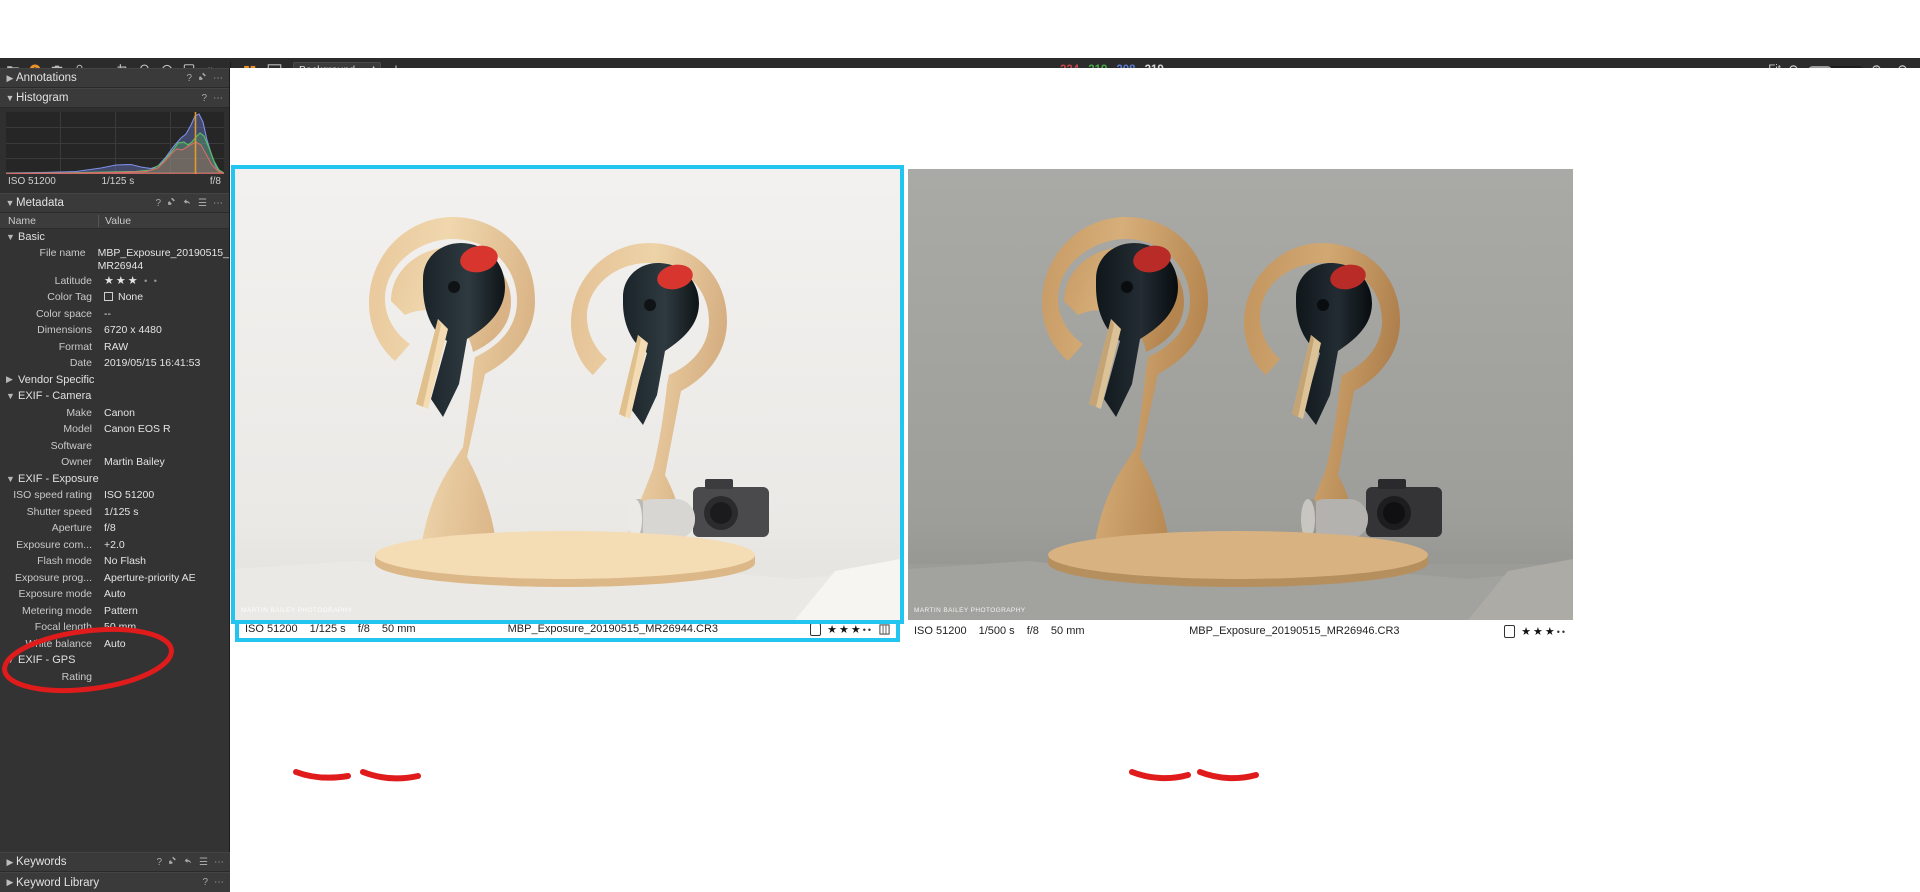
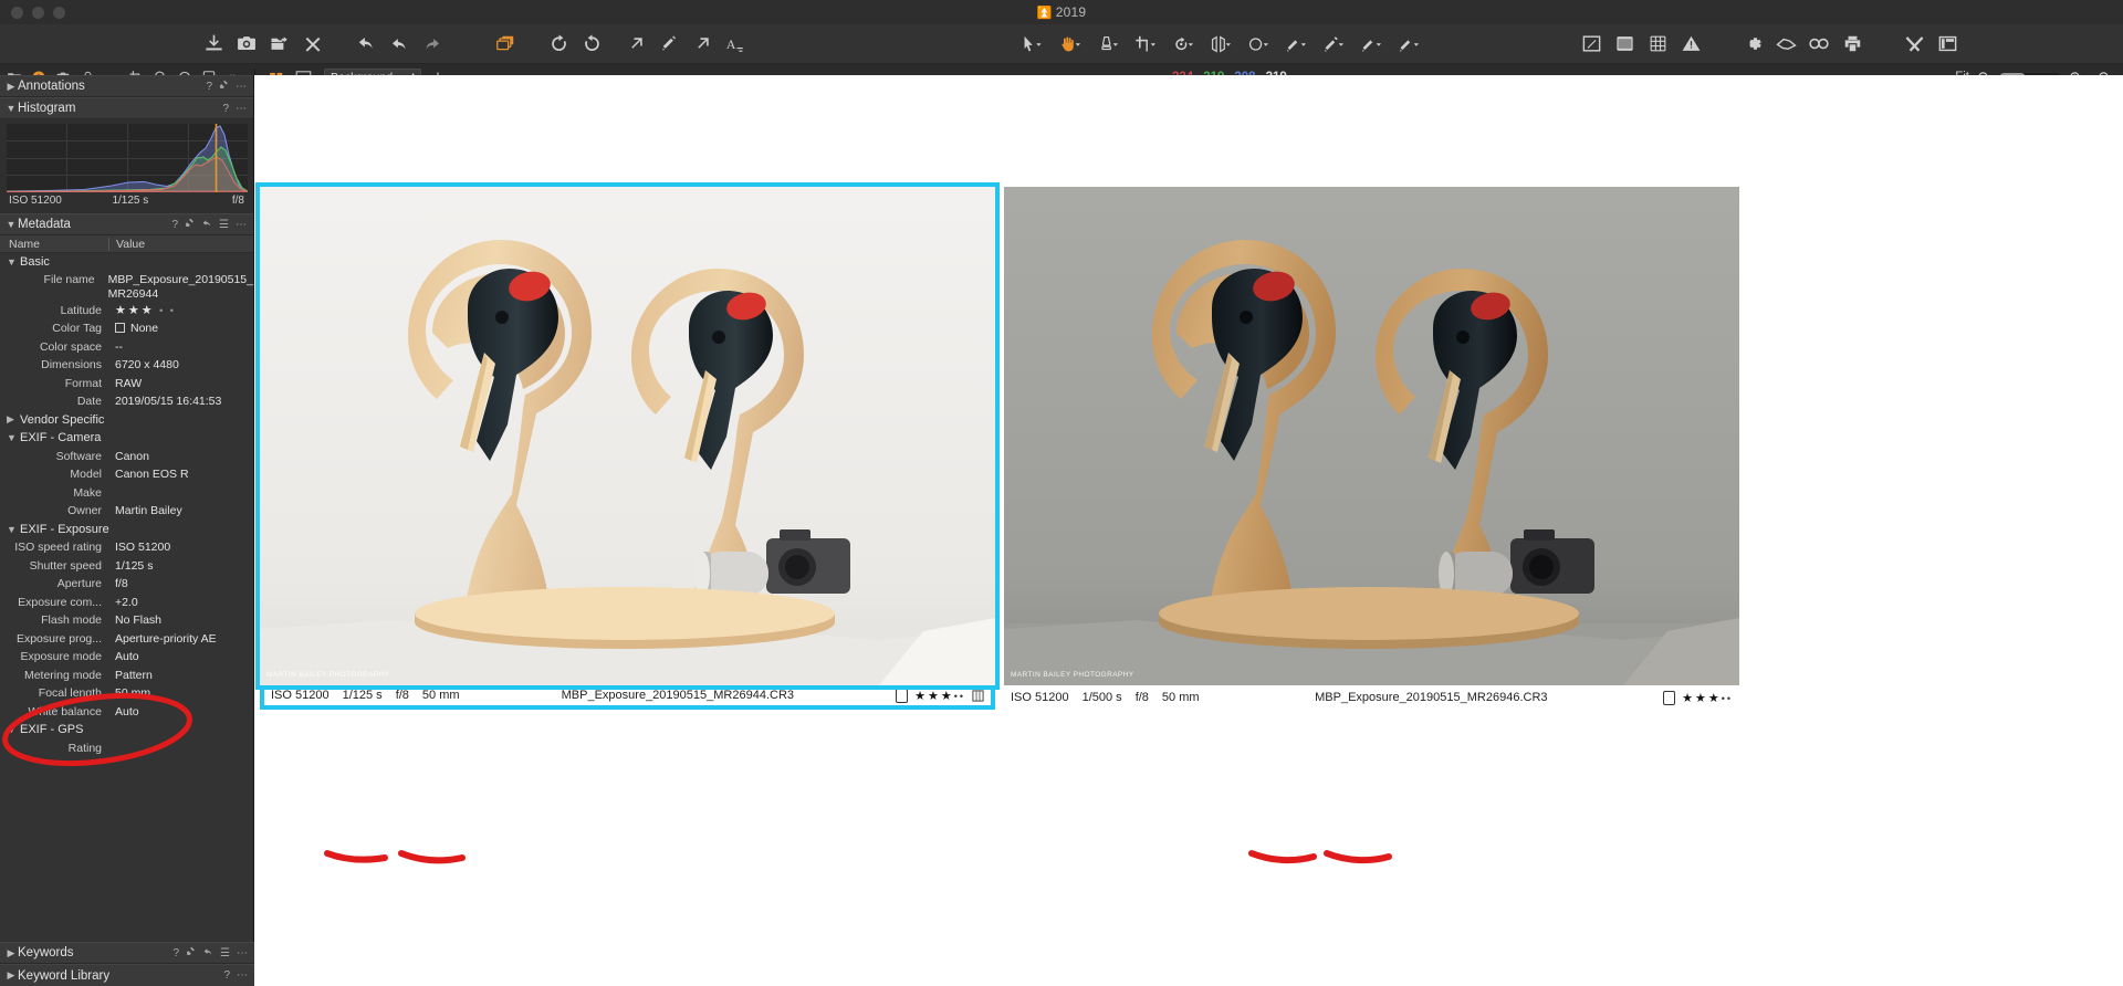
+ ⏫ 2019
+ A
  ▶
  Annotations
  ?
  ⋯
  ▼
  Histogram
  ?
  ⋯
  ISO 51200
  1/125 s
  f/8
  ▼
  Metadata
  ?
  ☰
  ⋯
  Name
  Value
  ▼
  Basic
  File name
  MBP_Exposure_20190515_
  MR26944
  Latitude
  ★★★ • •
  Color Tag
  None
  Color space
  --
  Dimensions
  6720 x 4480
  Format
  RAW
  Date
  2019/05/15 16:41:53
  ▶
  Vendor Specific
  ▼
  EXIF - Camera
- Make
+ Software
  Canon
  Model
  Canon EOS R
- Software
+ Make
  Owner
  Martin Bailey
  ▼
  EXIF - Exposure
  ISO speed rating
  ISO 51200
  Shutter speed
  1/125 s
  Aperture
  f/8
  Exposure com...
  +2.0
  Flash mode
  No Flash
  Exposure prog...
  Aperture-priority AE
  Exposure mode
  Auto
  Metering mode
  Pattern
  Focal length
  ite balance
  Auto
  EXIF - GPS
  Rating
  ▶
  Keywords
  ?
  ☰
  ⋯
  ▶
  Keyword Library
  ?
  ⋯
  ISO 51200
  1/125 s
  f/8
  50 mm
  MBP_Exposure_20190515_MR26944.CR3
  ★★★••
  ISO 51200
  1/500 s
  f/8
  50 mm
  MBP_Exposure_20190515_MR26946.CR3
  ★★★••
